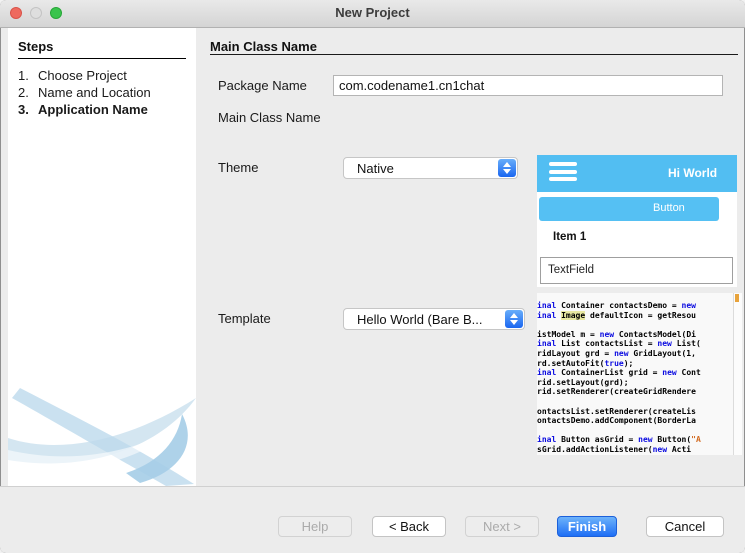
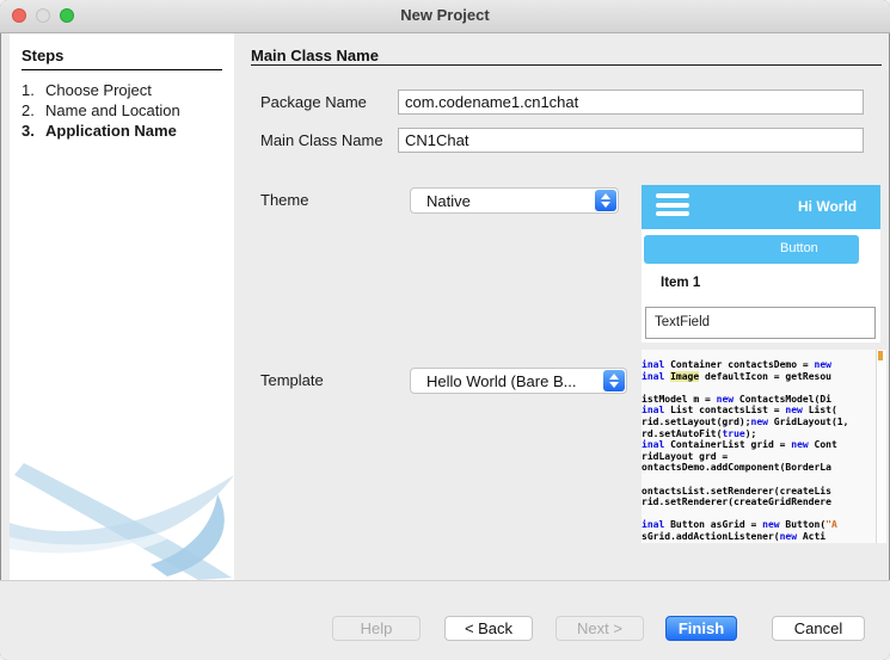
  New Project
  Steps
  1.
  Choose Project
  2.
  Name and Location
  3.
  Application Name
  Main Class Name
  Package Name
  com.codename1.cn1chat
  Main Class Name
+ CN1Chat
  Theme
  Native
  Template
  Hello World (Bare B...
  Hi World
  Button
  Item 1
  TextField
  inal Container contactsDemo = new
  inal Image defaultIcon = getResou
  istModel m = new ContactsModel(Di
  inal List contactsList = new List(
- ridLayout grd = new GridLayout(1,
+ rid.setLayout(grd);new GridLayout(1,
  rd.setAutoFit(true);
  inal ContainerList grid = new Cont
- rid.setLayout(grd);
+ ridLayout grd =
- rid.setRenderer(createGridRendere
+ ontactsDemo.addComponent(BorderLa
  ontactsList.setRenderer(createLis
- ontactsDemo.addComponent(BorderLa
+ rid.setRenderer(createGridRendere
  inal Button asGrid = new Button("A
  sGrid.addActionListener(new Acti
  Help
  < Back
  Next >
  Finish
  Cancel
